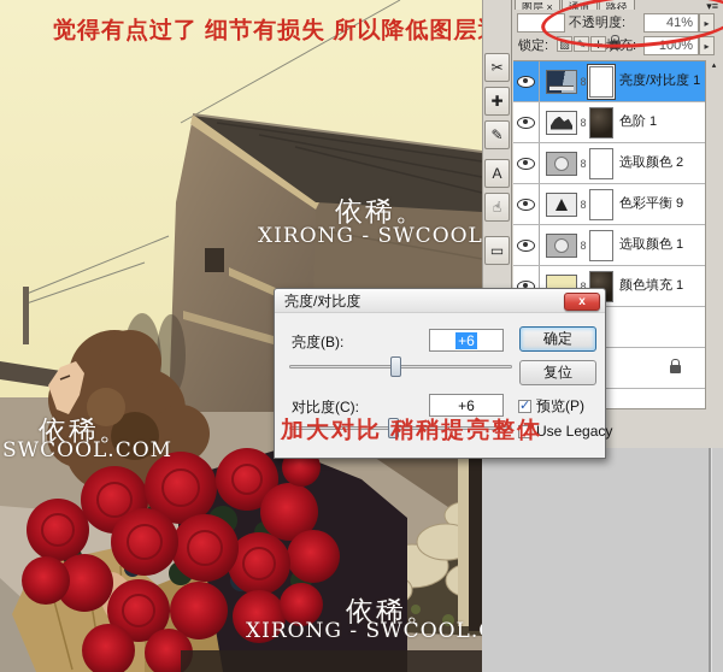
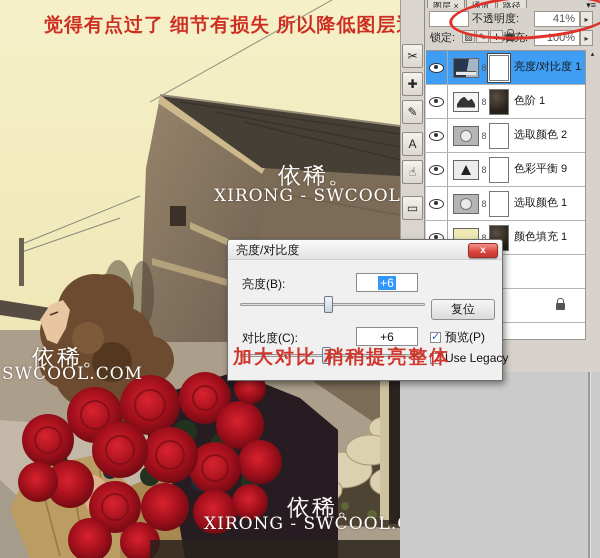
  觉得有点过了 细节有损失 所以降低图层
  依稀。
  XIRONG - SWCOOL
  依稀。
  SWCOOL.COM
  依稀。
  XIRONG - SWCOOL.
  ✂
  ✚
  ✎
  A
  ☝
  ▭
  图层 × 通道 路径
  ▾≡
  不透明度:
  41%
  ▸
  锁定:
  ▨ ✎ ✛
  填充:
  100%
  ▸
  亮度/对比度 1
  色阶 1
  选取颜色 2
  色彩平衡 9
  选取颜色 1
  颜色填充 1
  亮度/对比度
  x
  亮度(B):
  +6
  对比度(C):
  +6
- 确定
  复位
  预览(P)
  Use Legacy
  加大对比 稍稍提亮整体
